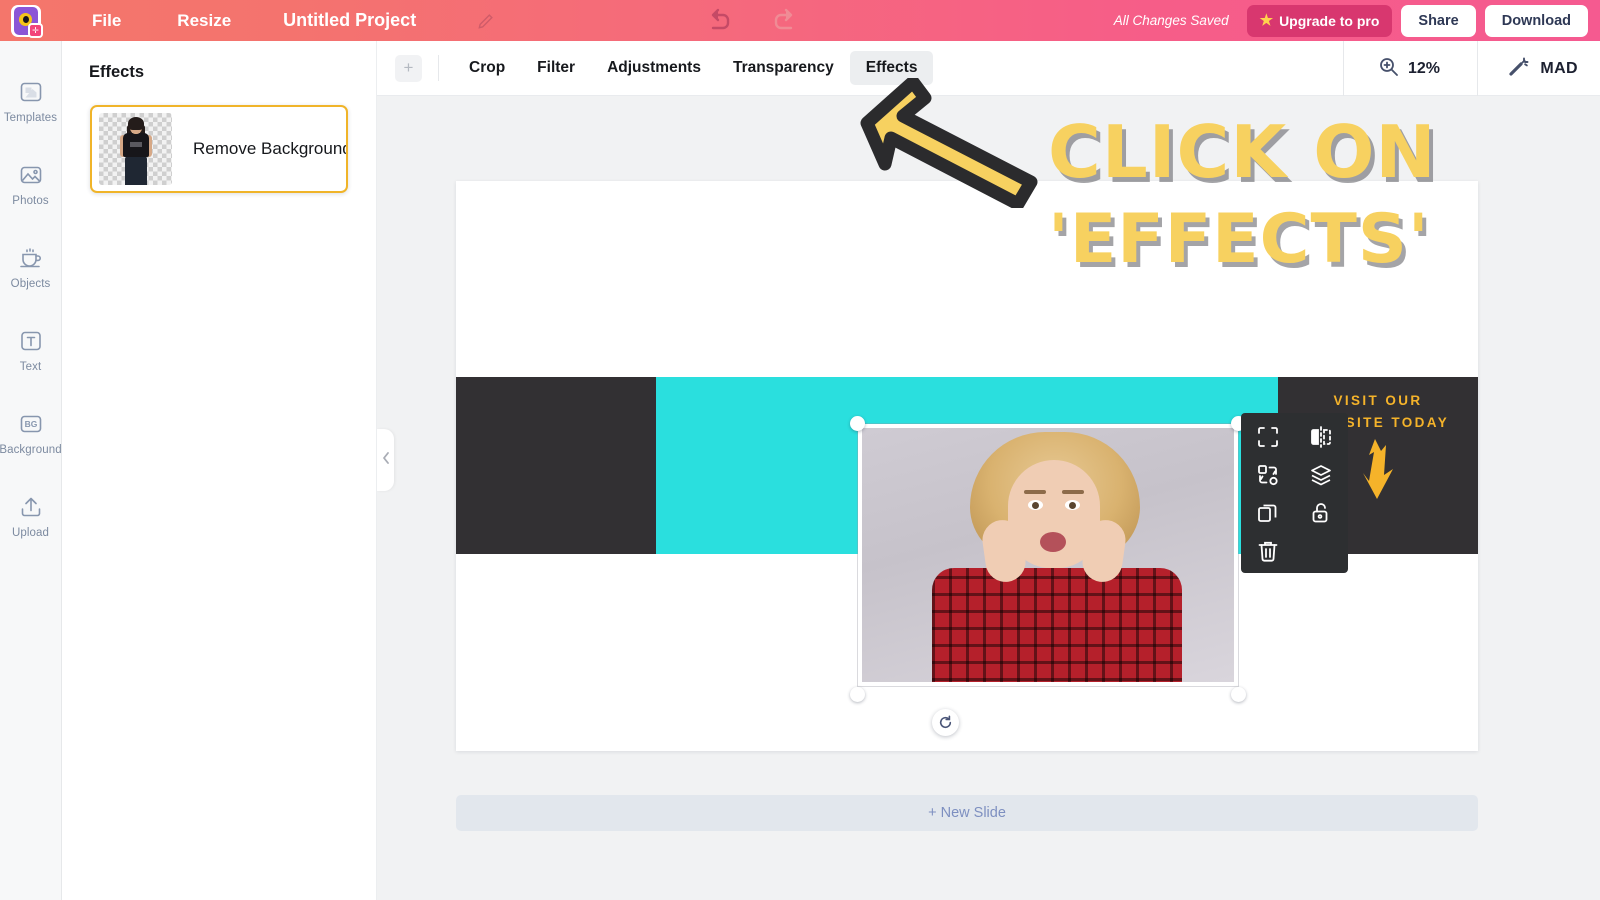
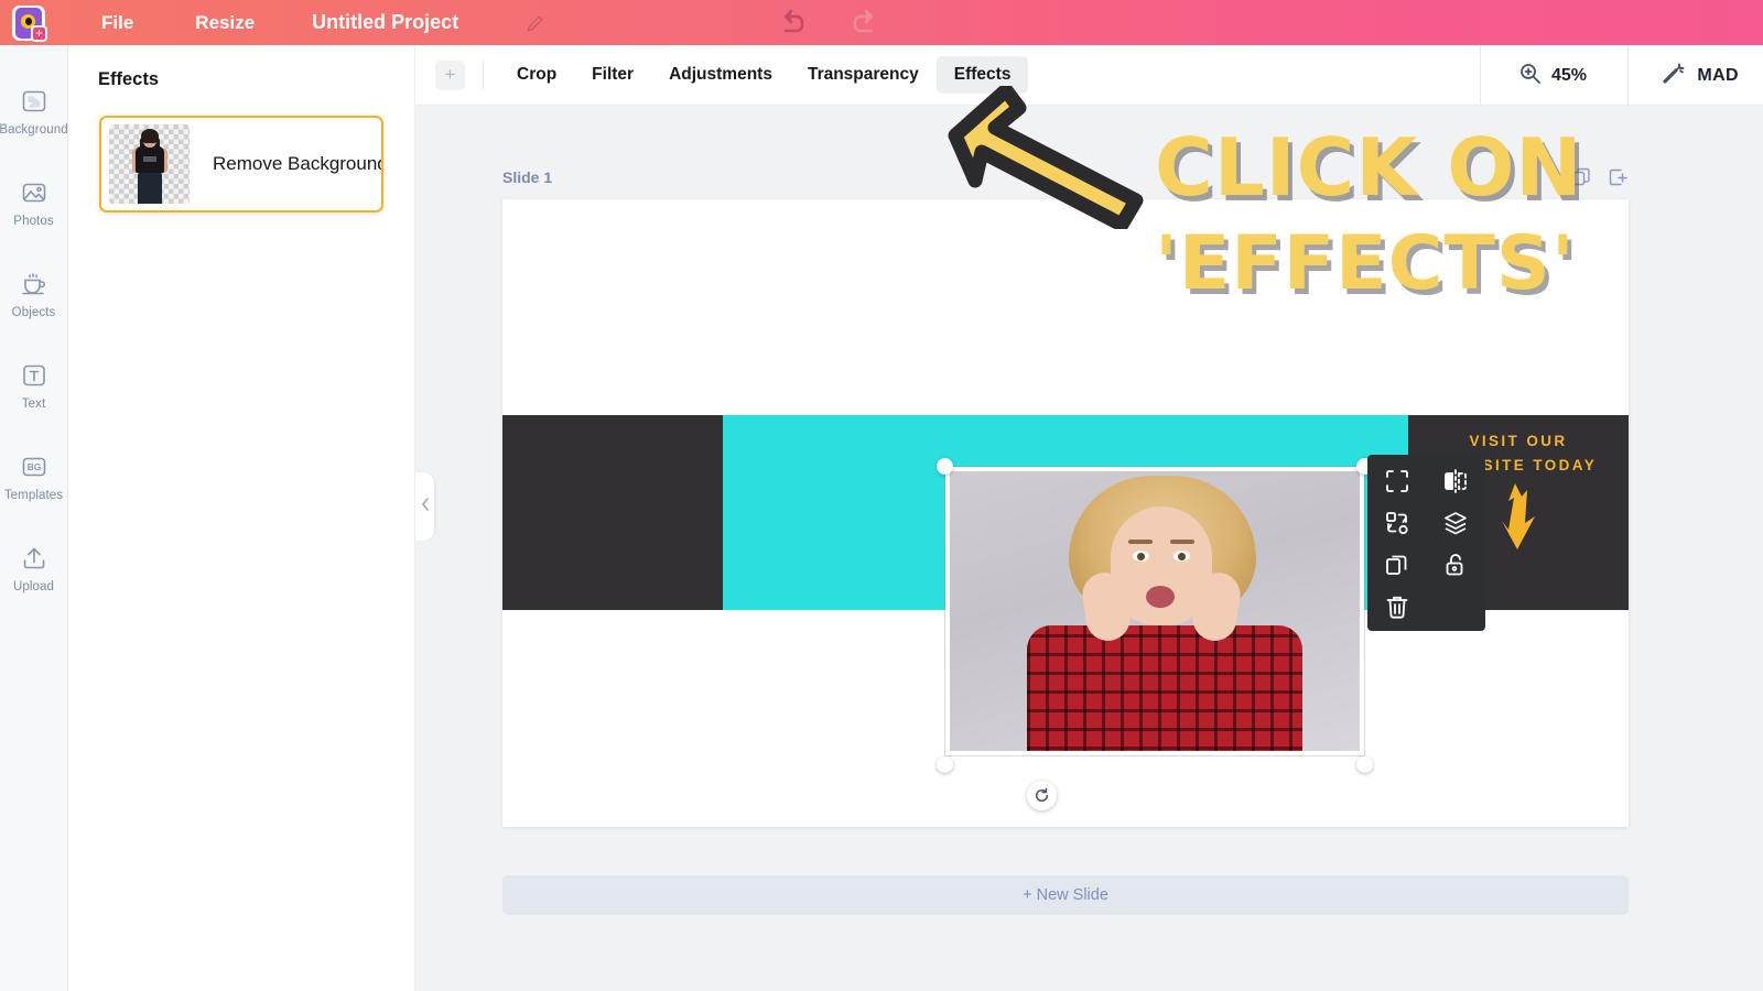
  ✛
  File
  Resize
  Untitled Project
- All Changes Saved
- ★
- Upgrade to pro
- Share
- Download
- Templates
+ Background
  Photos
  Objects
  Text
  BG
- Background
+ Templates
  Upload
  Effects
  Remove Backgroun
  +
  Crop
  Filter
  Adjustments
  Transparency
  Effects
- 12%
+ 45%
  MAD
+ Slide 1
  VISIT OUR
  SITE TODAY
  + New Slide
  CLICK ON
  'EFFECTS'
